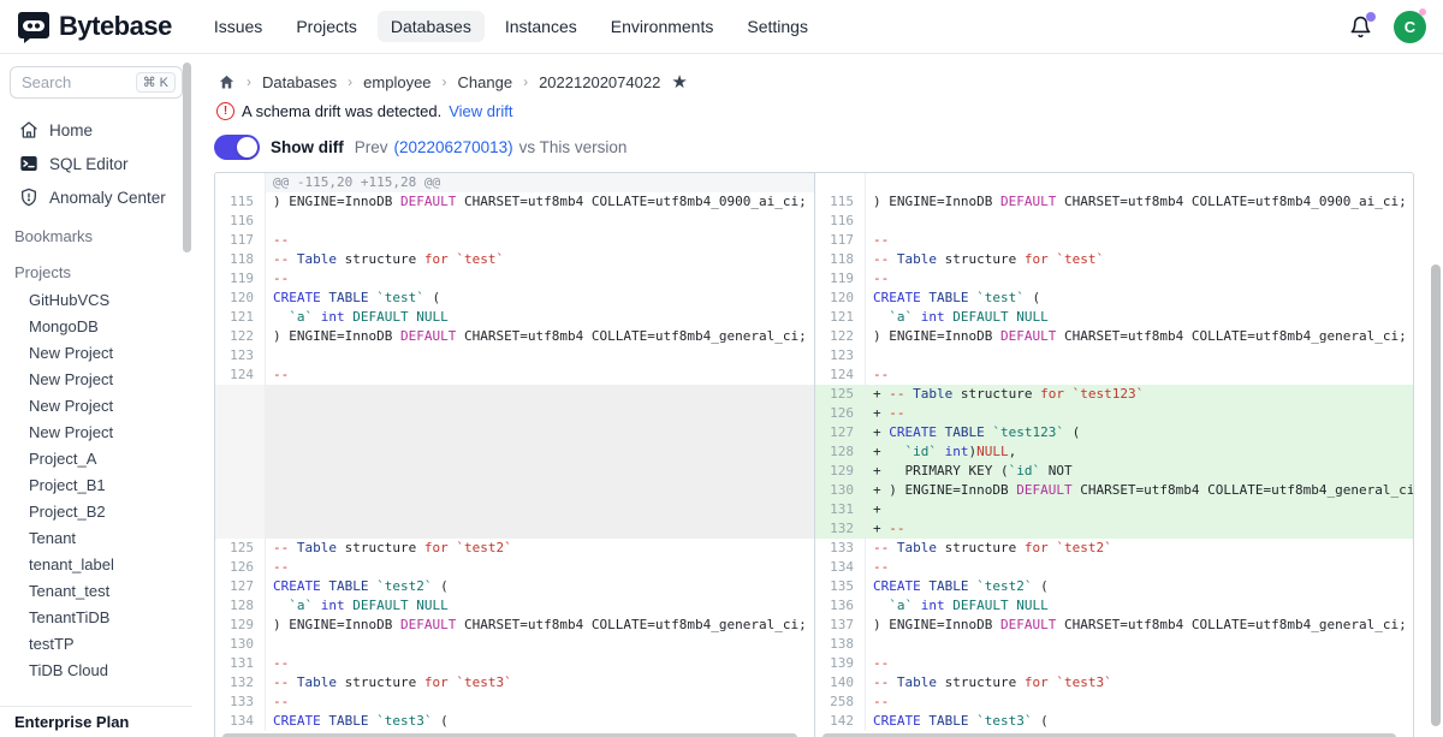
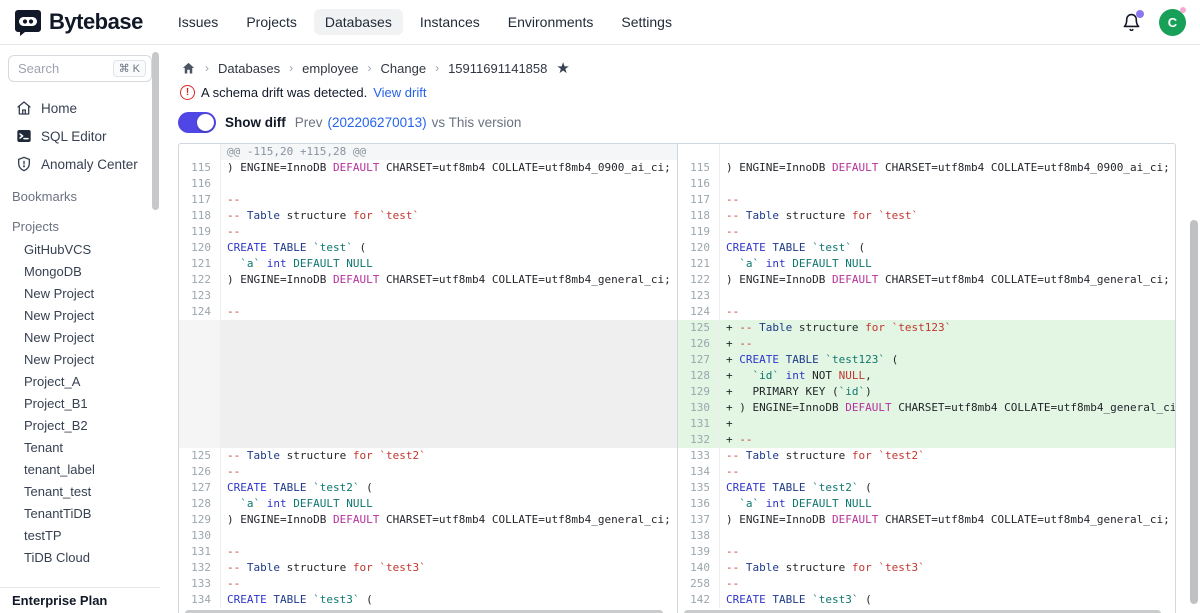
  Bytebase
  Issues
  Projects
  Databases
  Instances
  Environments
  Settings
  C
  Search
  ⌘ K
  Home
  SQL Editor
  Anomaly Center
  Bookmarks
  Projects
  GitHubVCS
  MongoDB
  New Project
  New Project
  New Project
  New Project
  Project_A
  Project_B1
  Project_B2
  Tenant
  tenant_label
  Tenant_test
  TenantTiDB
  testTP
  TiDB Cloud
  Enterprise Plan
  ›
  Databases
  ›
  employee
  ›
  Change
  ›
- 20221202074022
+ 15911691141858
  ★
  !
  A schema drift was detected.
  View drift
  Show diff
  Prev
  (202206270013)
  vs This version
  @@ -115,20 +115,28 @@
  115
  ) ENGINE=InnoDB DEFAULT CHARSET=utf8mb4 COLLATE=utf8mb4_0900_ai_ci;
  116
  117
  --
  118
  -- Table structure for `test`
  119
  --
  120
  CREATE TABLE `test` (
  121
  `a` int DEFAULT NULL
  122
  ) ENGINE=InnoDB DEFAULT CHARSET=utf8mb4 COLLATE=utf8mb4_general_ci;
  123
  124
  --
  125
  -- Table structure for `test2`
  126
  --
  127
  CREATE TABLE `test2` (
  128
  `a` int DEFAULT NULL
  129
  ) ENGINE=InnoDB DEFAULT CHARSET=utf8mb4 COLLATE=utf8mb4_general_ci;
  130
  131
  --
  132
  -- Table structure for `test3`
  133
  --
  134
  CREATE TABLE `test3` (
  115
  ) ENGINE=InnoDB DEFAULT CHARSET=utf8mb4 COLLATE=utf8mb4_0900_ai_ci;
  116
  117
  --
  118
  -- Table structure for `test`
  119
  --
  120
  CREATE TABLE `test` (
  121
  `a` int DEFAULT NULL
  122
  ) ENGINE=InnoDB DEFAULT CHARSET=utf8mb4 COLLATE=utf8mb4_general_ci;
  123
  124
  --
  125
  + -- Table structure for `test123`
  126
  + --
  127
  + CREATE TABLE `test123` (
  128
- + `id` int)NULL,
+ + `id` int NOT NULL,
  129
- + PRIMARY KEY (`id` NOT
+ + PRIMARY KEY (`id`)
  130
  + ) ENGINE=InnoDB DEFAULT CHARSET=utf8mb4 COLLATE=utf8mb4_general_ci
  131
  +
  132
  + --
  133
  -- Table structure for `test2`
  134
  --
  135
  CREATE TABLE `test2` (
  136
  `a` int DEFAULT NULL
  137
  ) ENGINE=InnoDB DEFAULT CHARSET=utf8mb4 COLLATE=utf8mb4_general_ci;
  138
  139
  --
  140
  -- Table structure for `test3`
  258
  --
  142
  CREATE TABLE `test3` (
